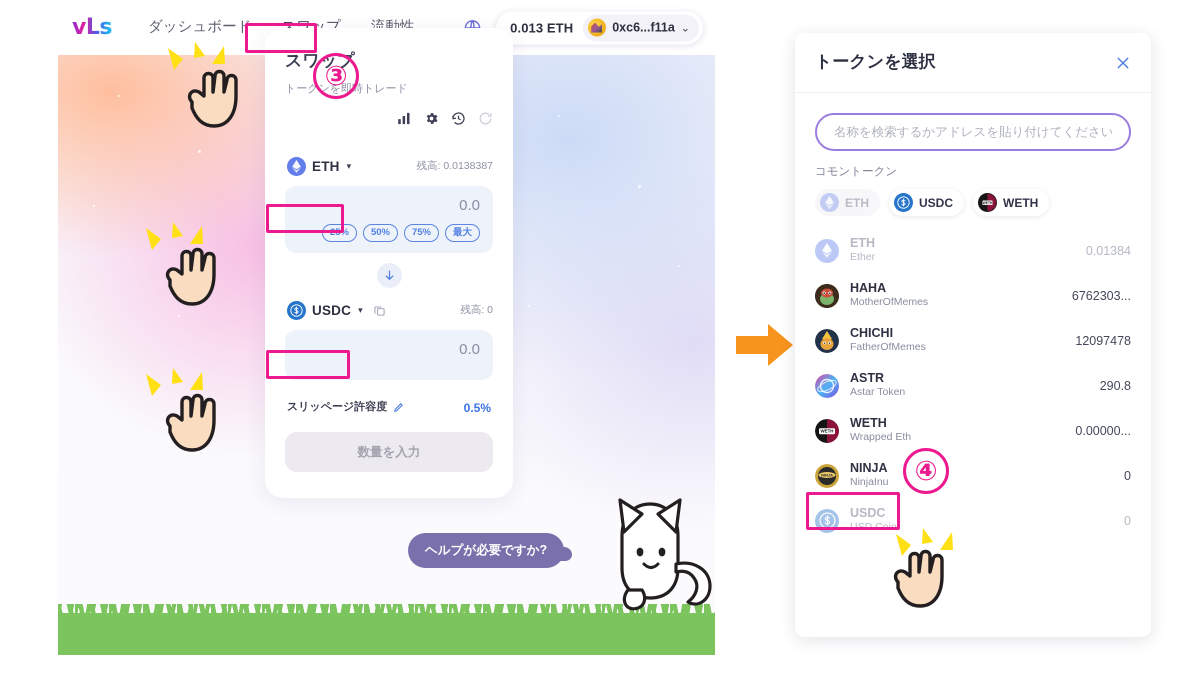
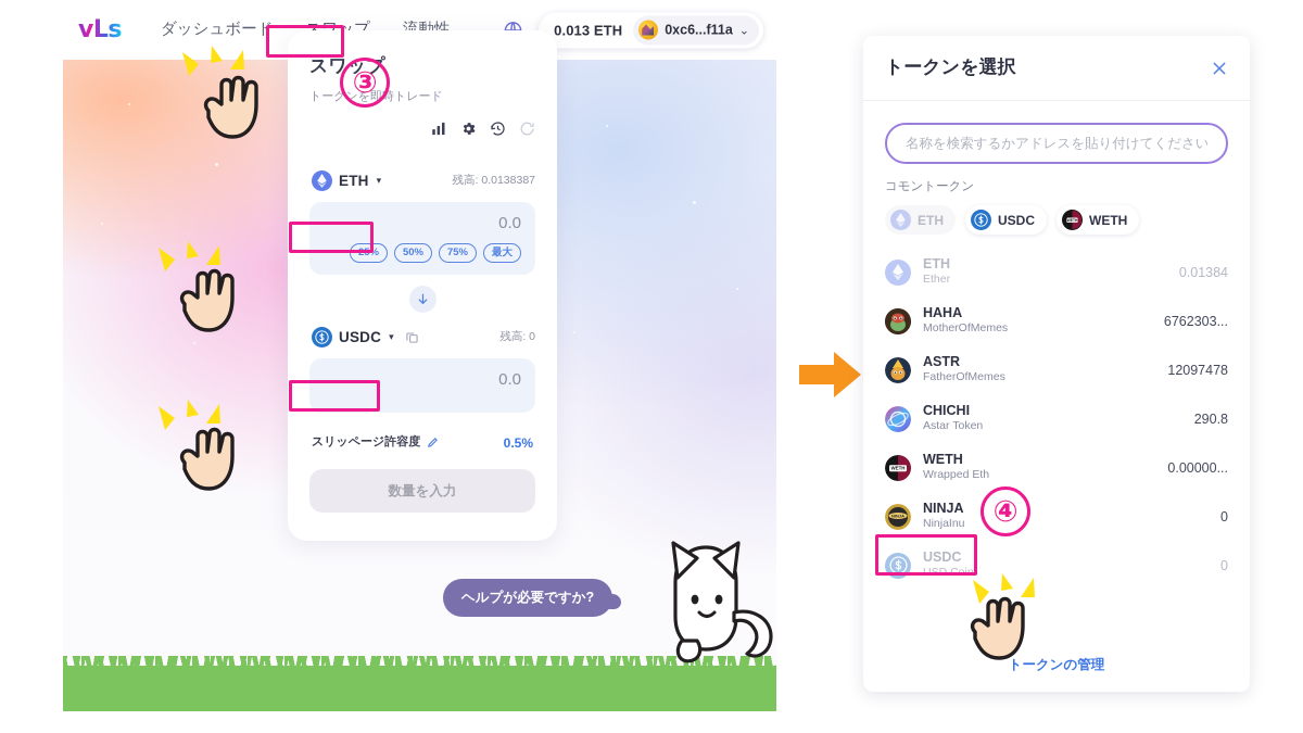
  vLs
  ダッシュボード
  スワップ
  流動性
  0.013 ETH
  0xc6...f11a
  ⌄
  スワップ
  トークンを即時トレード
  ETH
  ▾
  残高: 0.0138387
  0.0
  25%
  50%
  75%
  最大
  USDC
  ▾
  残高: 0
  0.0
  スリッページ許容度
  0.5%
  数量を入力
  ヘルプが必要ですか?
  トークンを選択
  名称を検索するかアドレスを貼り付けてください
  コモントークン
  ETH
  USDC
  WETH
  ETH
  Ether
  0.01384
  HAHA
  MotherOfMemes
  6762303...
- CHICHI
+ ASTR
  FatherOfMemes
  12097478
- ASTR
+ CHICHI
  Astar Token
  290.8
  WETH
  Wrapped Eth
  0.00000...
  NINJA
  NinjaInu
  0
  USDC
  USD Coin
  0
+ トークンの管理
  ③
  ④
